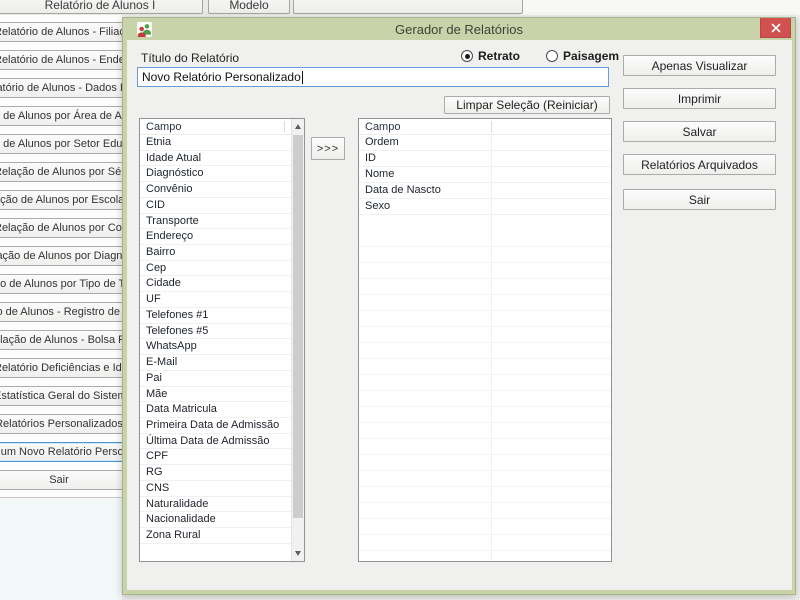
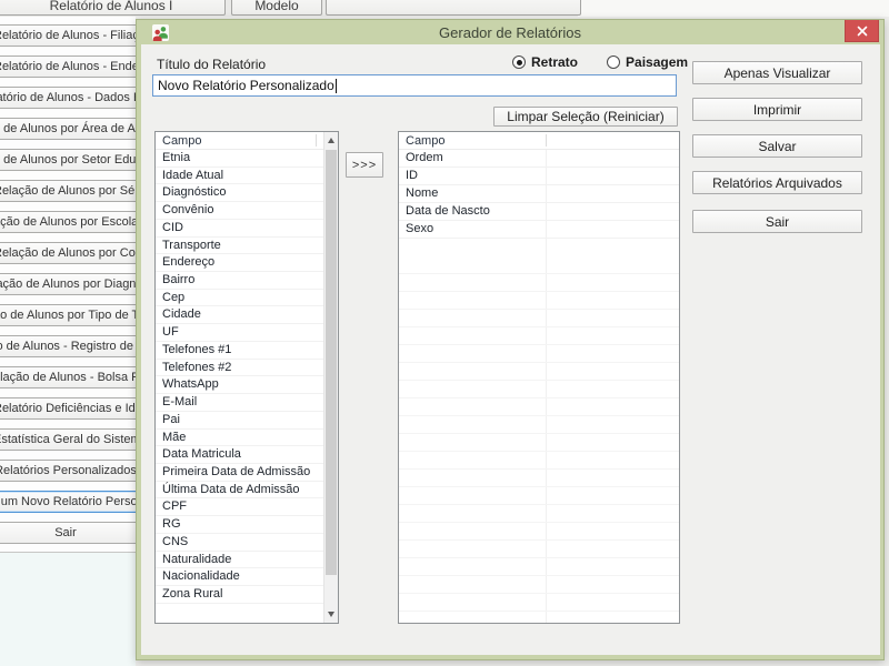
  Relatório de Alunos I
  Modelo
  elatório de Alunos - Filia
  elatório de Alunos - End
  tório de Alunos - Dados
  de Alunos por Área de A
  de Alunos por Setor Edu
  elação de Alunos por Sé
  ção de Alunos por Escol
  elação de Alunos por Co
  ção de Alunos por Diagn
  o de Alunos por Tipo de
  de Alunos - Registro de
  lação de Alunos - Bolsa
  elatório Deficiências e Id
  statística Geral do Siste
  elatórios Personalizados
  um Novo Relatório Perso
  Sair
  Gerador de Relatórios
  Título do Relatório
  Retrato
  Paisagem
  Novo Relatório Personalizado
  Limpar Seleção (Reiniciar)
  Campo
  Etnia
  Idade Atual
  Diagnóstico
  Convênio
  CID
  Transporte
  Endereço
  Bairro
  Cep
  Cidade
  UF
  Telefones #1
- Telefones #5
+ Telefones #2
  WhatsApp
  E-Mail
  Pai
  Mãe
  Data Matricula
  Primeira Data de Admissão
  Última Data de Admissão
  CPF
  RG
  CNS
  Naturalidade
  Nacionalidade
  Zona Rural
  >>>
  Campo
  Ordem
  ID
  Nome
  Data de Nascto
  Sexo
  Apenas Visualizar
  Imprimir
  Salvar
  Relatórios Arquivados
  Sair
